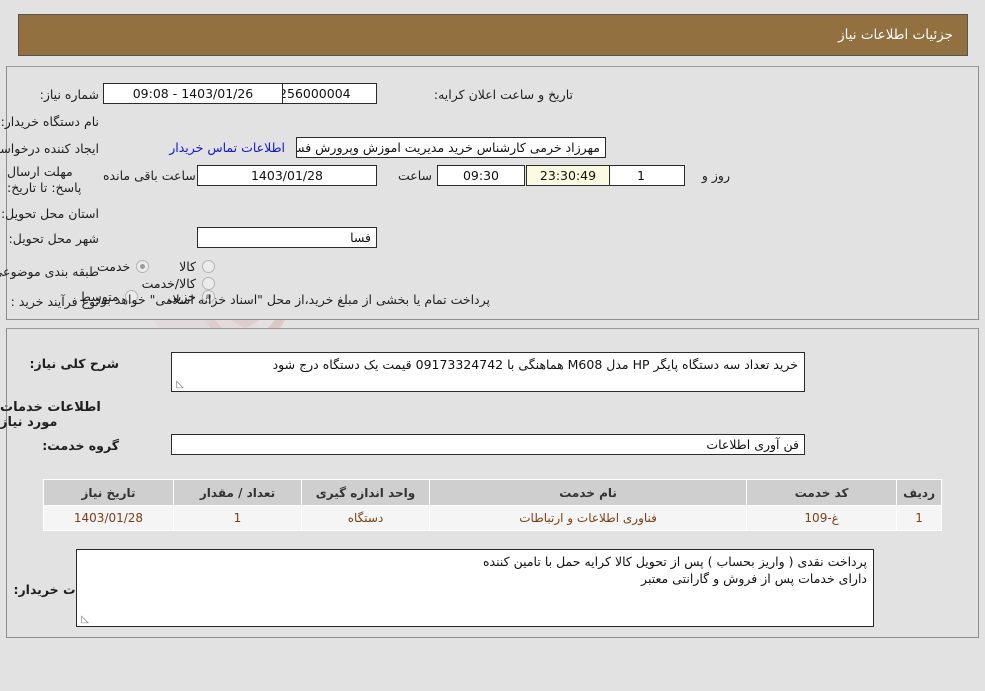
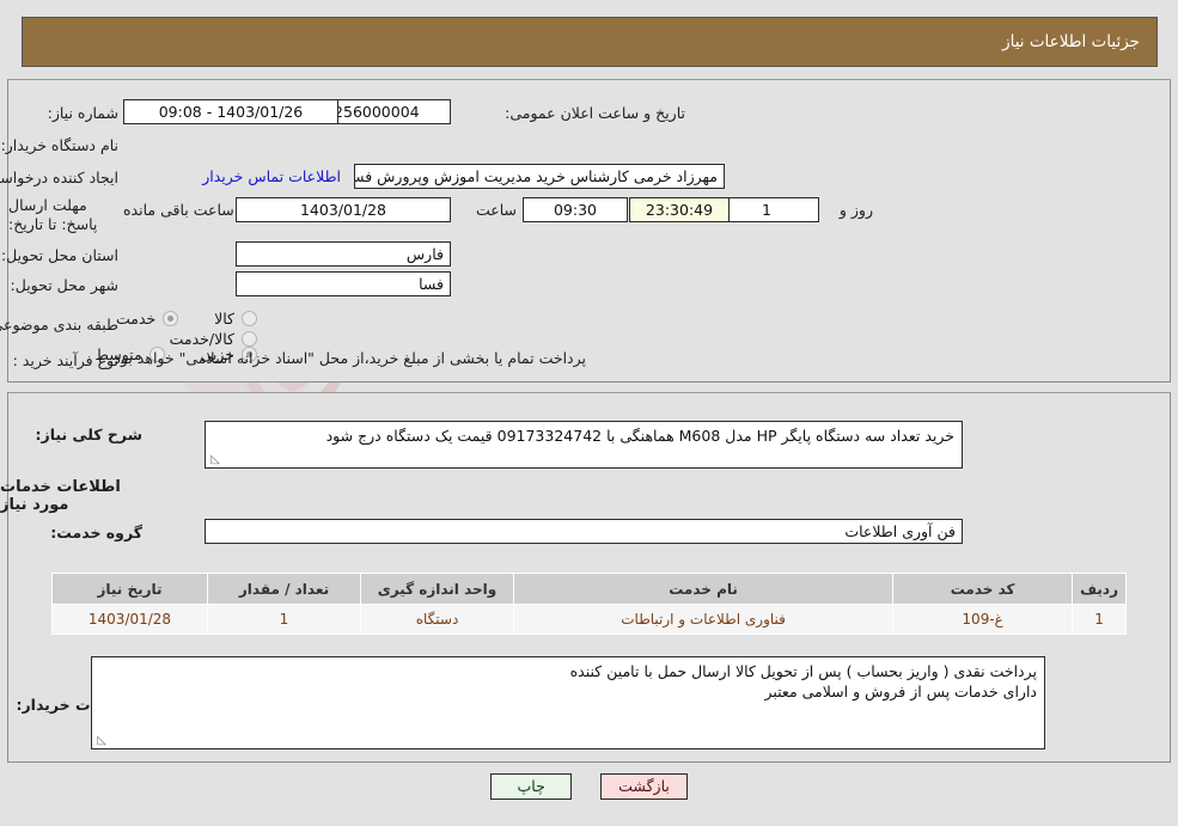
  جزئیات اطلاعات نیاز
  شماره نیاز:
- تاریخ و ساعت اعلان کرایه:
+ تاریخ و ساعت اعلان عمومی:
  1403/01/26 - 09:08
  نام دستگاه خریدار:
  ایجاد کننده درخواس
  مهرزاد خرمی کارشناس خرید مدیریت اموزش وپرورش فس
  اطلاعات تماس خریدار
  مهلت ارسال پاسخ: تا تاریخ:
  1403/01/28
  ساعت
  09:30
  1
  روز و
  23:30:49
  ساعت باقی مانده
  استان محل تحویل:
+ فارس
  شهر محل تحویل:
  فسا
  طبقه بندی موضوع
  کالا
  خدمت
  کالا/خدمت
  نوع فرآیند خرید :
  جزیی
  متوسط
  پرداخت تمام یا بخشی از مبلغ خرید،از محل "اسناد خزانه اسلامی" خواهد بود.
  شرح کلی نیاز:
  خرید تعداد سه دستگاه پایگر HP مدل M608 هماهنگی با 09173324742 قیمت یک دستگاه درج شود
  ◺
  اطلاعات خدمات مورد نیاز
  گروه خدمت:
  فن آوری اطلاعات
  ردیف	کد خدمت	نام خدمت	واحد اندازه گیری	تعداد / مقدار	تاریخ نیاز
  1	غ-109	فناوری اطلاعات و ارتباطات	دستگاه	1	1403/01/28
- پرداخت نقدی ( واریز بحساب ) پس از تحویل کالا کرایه حمل با تامین کننده
+ پرداخت نقدی ( واریز بحساب ) پس از تحویل کالا ارسال حمل با تامین کننده
- دارای خدمات پس از فروش و گارانتی معتبر
+ دارای خدمات پس از فروش و اسلامی معتبر
  ◺
+ بازگشت
+ چاپ
